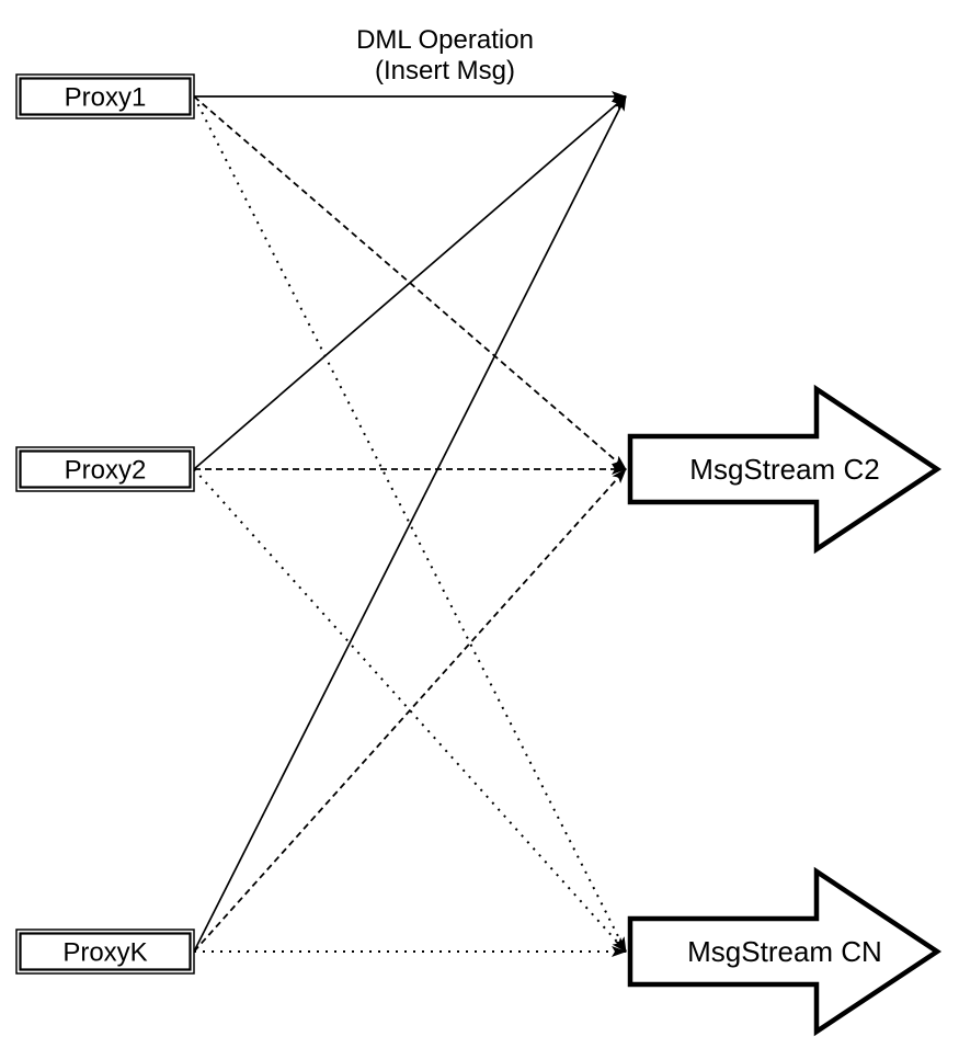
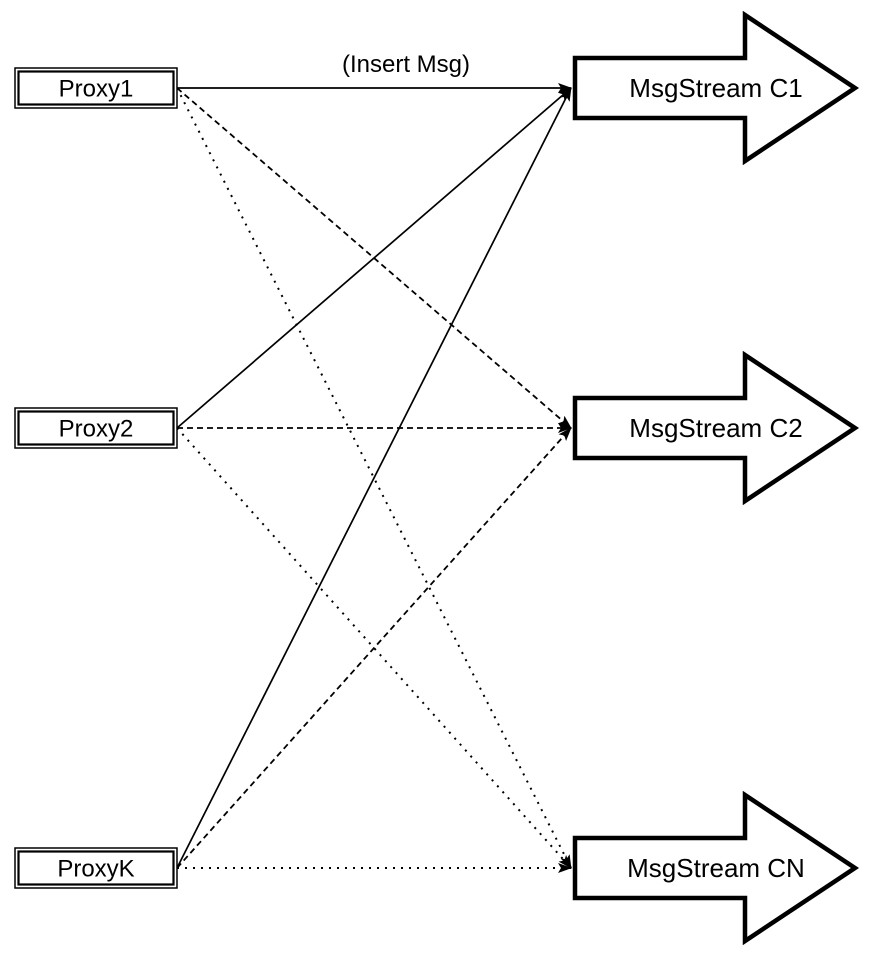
- DML Operation
  (Insert Msg)
  Proxy1
  Proxy2
  ProxyK
+ MsgStream C1
  MsgStream C2
  MsgStream CN
